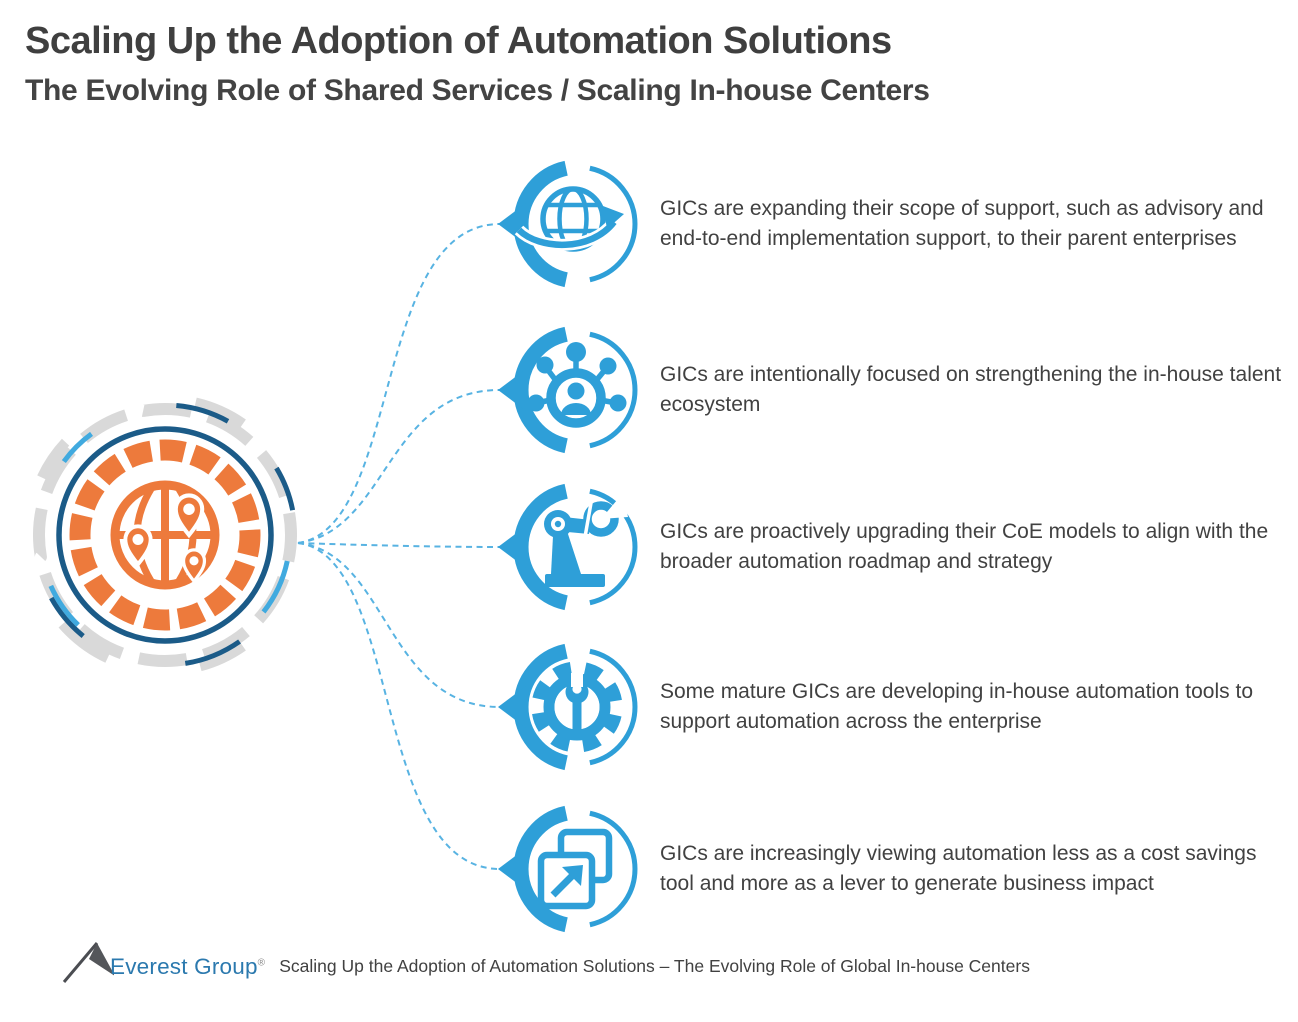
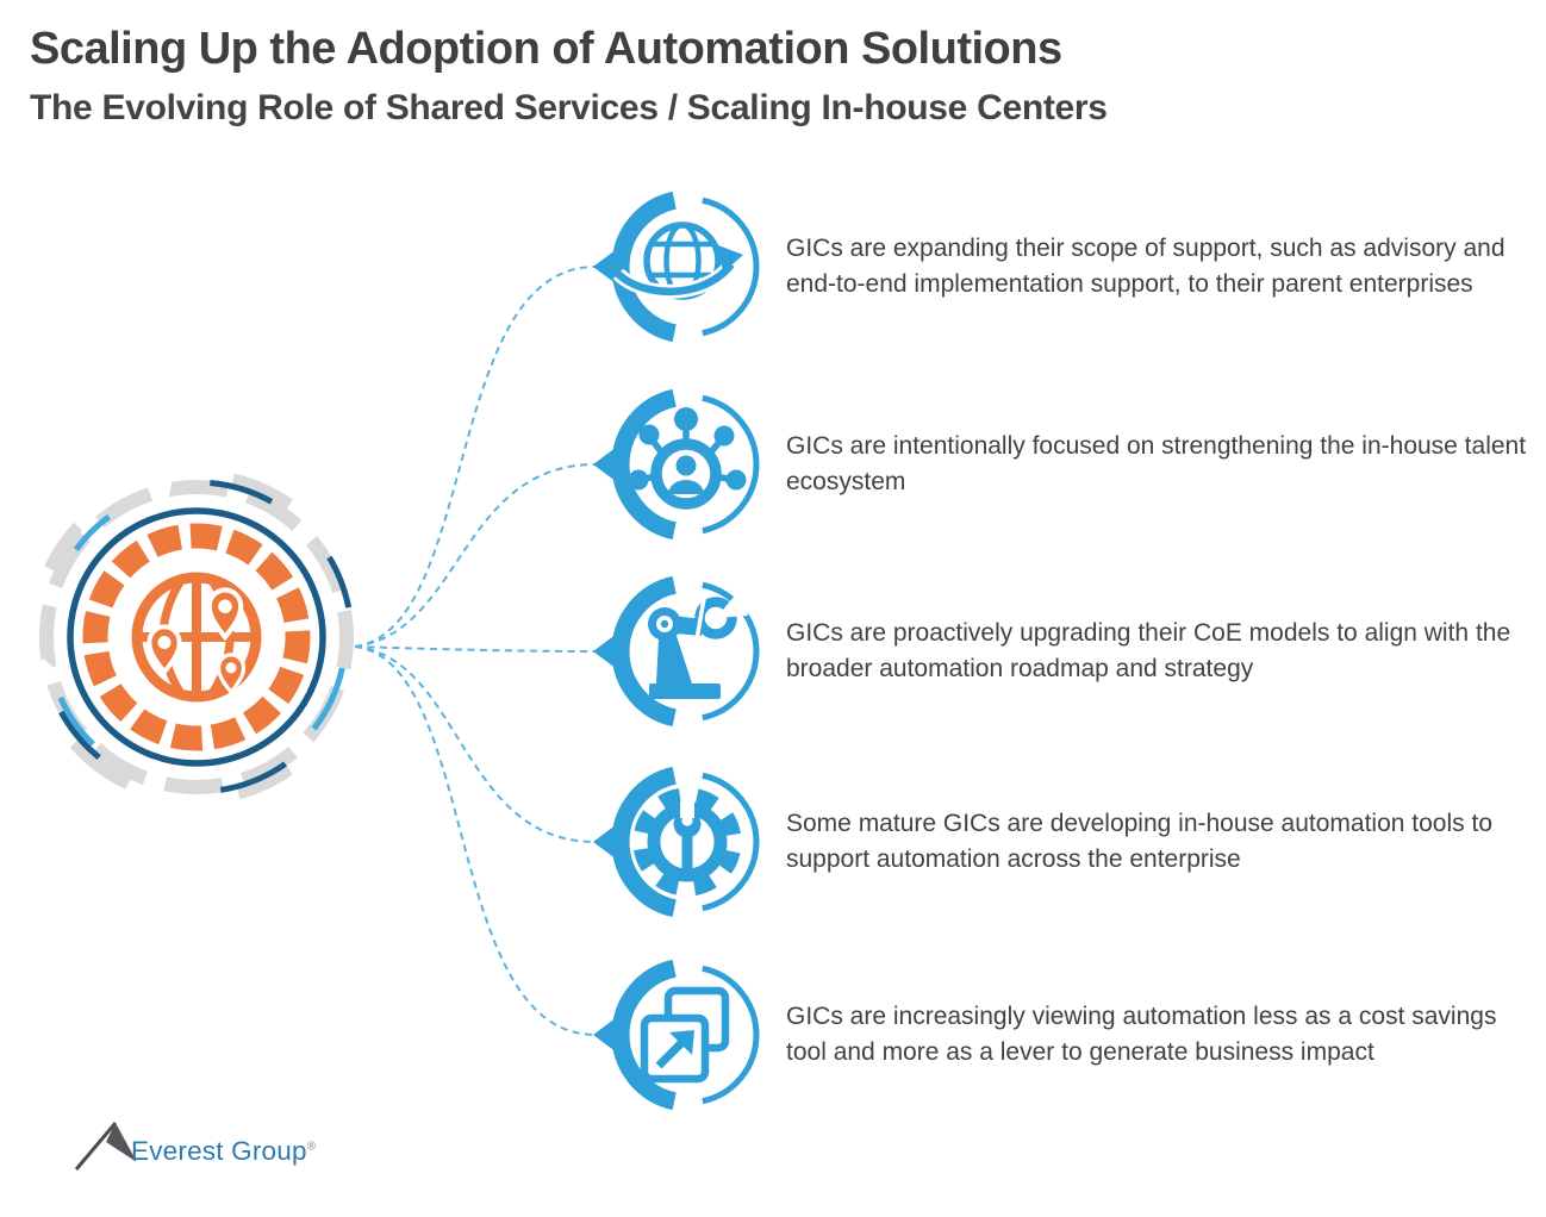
  Scaling Up the Adoption of Automation Solutions
  The Evolving Role of Shared Services / Scaling In-house Centers
  GICs are expanding their scope of support, such as advisory and end-to-end implementation support, to their parent enterprises
  GICs are intentionally focused on strengthening the in-house talent ecosystem
  GICs are proactively upgrading their CoE models to align with the broader automation roadmap and strategy
  Some mature GICs are developing in-house automation tools to support automation across the enterprise
  GICs are increasingly viewing automation less as a cost savings tool and more as a lever to generate business impact
  Everest Group®
- Scaling Up the Adoption of Automation Solutions – The Evolving Role of Global In-house Centers
